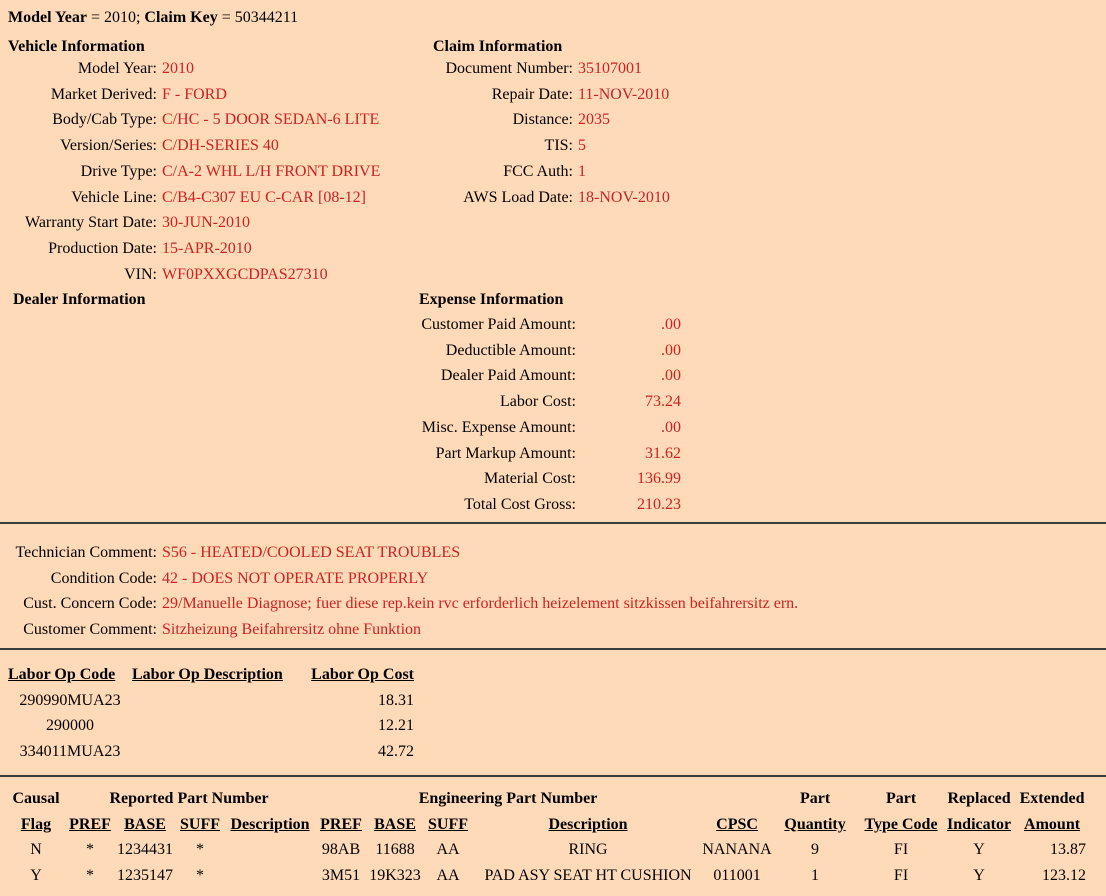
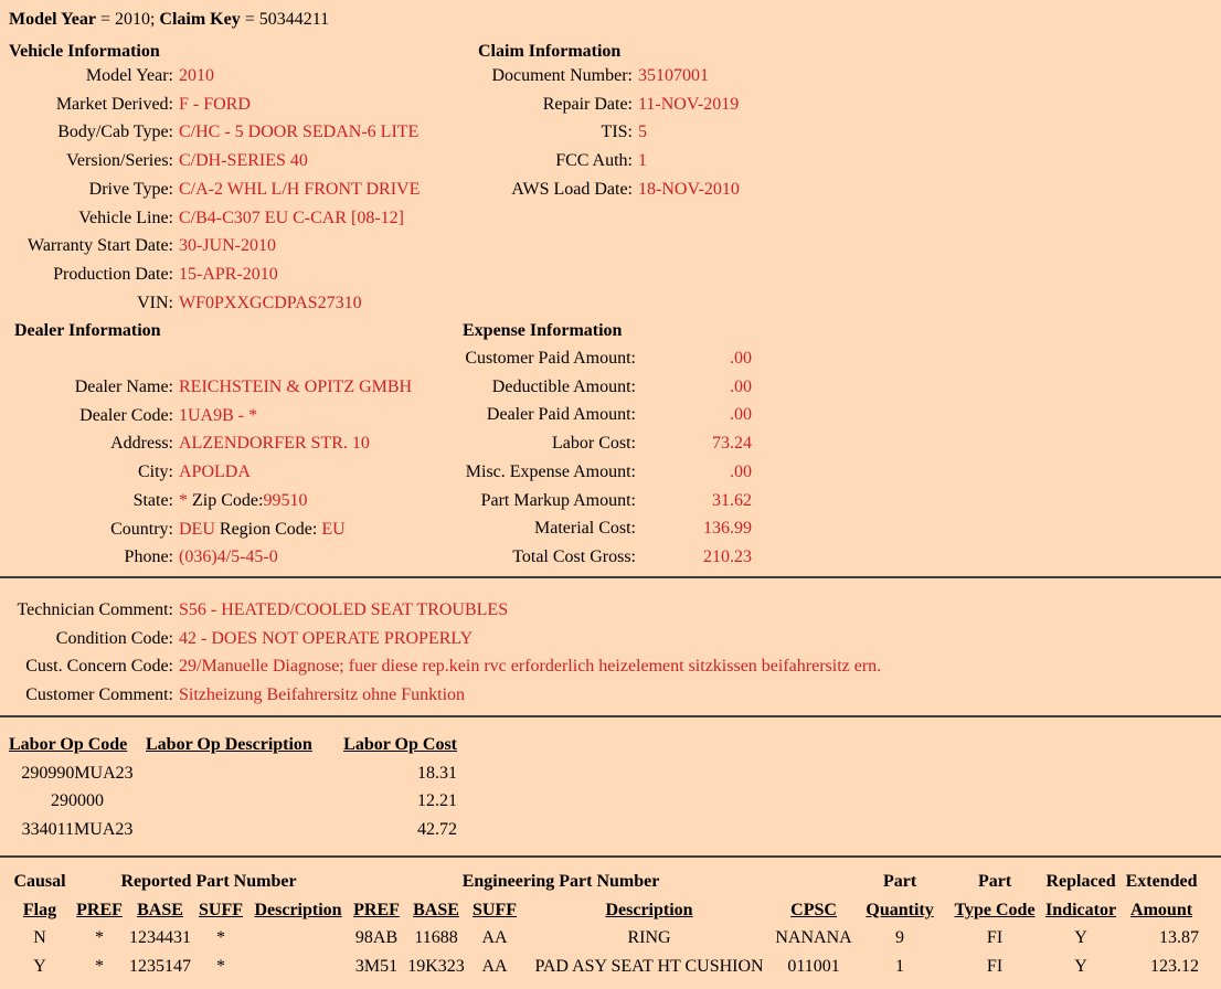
  Model Year = 2010; Claim Key = 50344211
  Vehicle Information
  Model Year: 2010
  Market Derived: F - FORD
  Body/Cab Type: C/HC - 5 DOOR SEDAN-6 LITE
  Version/Series: C/DH-SERIES 40
  Drive Type: C/A-2 WHL L/H FRONT DRIVE
  Vehicle Line: C/B4-C307 EU C-CAR [08-12]
  Warranty Start Date: 30-JUN-2010
  Production Date: 15-APR-2010
  VIN: WF0PXXGCDPAS27310
  Claim Information
  Document Number: 35107001
- Repair Date: 11-NOV-2010
+ Repair Date: 11-NOV-2019
- Distance: 2035
  TIS: 5
  FCC Auth: 1
  AWS Load Date: 18-NOV-2010
  Dealer Information
+ Dealer Name: REICHSTEIN & OPITZ GMBH
+ Dealer Code: 1UA9B - *
+ Address: ALZENDORFER STR. 10
+ City: APOLDA
+ State: * Zip Code:99510
+ Country: DEU Region Code: EU
+ Phone: (036)4/5-45-0
  Expense Information
  Customer Paid Amount: .00
  Deductible Amount: .00
  Dealer Paid Amount: .00
  Labor Cost: 73.24
  Misc. Expense Amount: .00
  Part Markup Amount: 31.62
  Material Cost: 136.99
  Total Cost Gross: 210.23
  Technician Comment: S56 - HEATED/COOLED SEAT TROUBLES
  Condition Code: 42 - DOES NOT OPERATE PROPERLY
  Cust. Concern Code: 29/Manuelle Diagnose; fuer diese rep.kein rvc erforderlich heizelement sitzkissen beifahrersitz ern.
  Customer Comment: Sitzheizung Beifahrersitz ohne Funktion
  Labor Op Code	Labor Op Description	Labor Op Cost
  290990MUA23		18.31
  290000		12.21
  334011MUA23		42.72
  Causal	Reported Part Number	Engineering Part Number		Part	Part	Replaced	Extended
  Flag	PREF	BASE	SUFF	Description	PREF	BASE	SUFF	Description	CPSC	Quantity	Type Code	Indicator	Amount
  N	*	1234431	*		98AB	11688	AA	RING	NANANA	9	FI	Y	13.87
  Y	*	1235147	*		3M51	19K323	AA	PAD ASY SEAT HT CUSHION	011001	1	FI	Y	123.12
